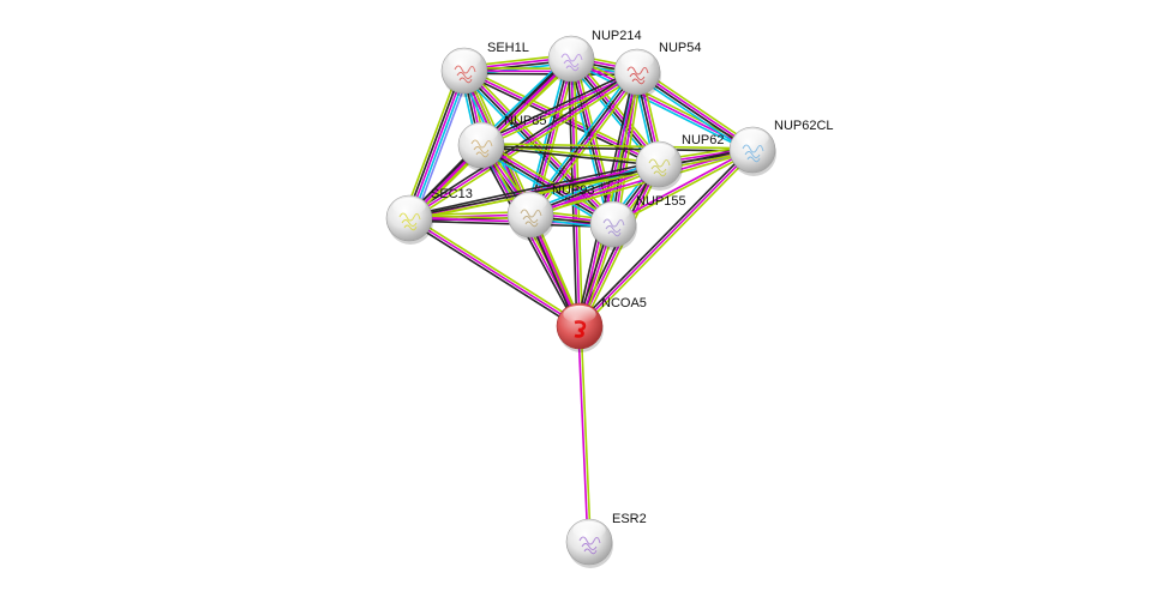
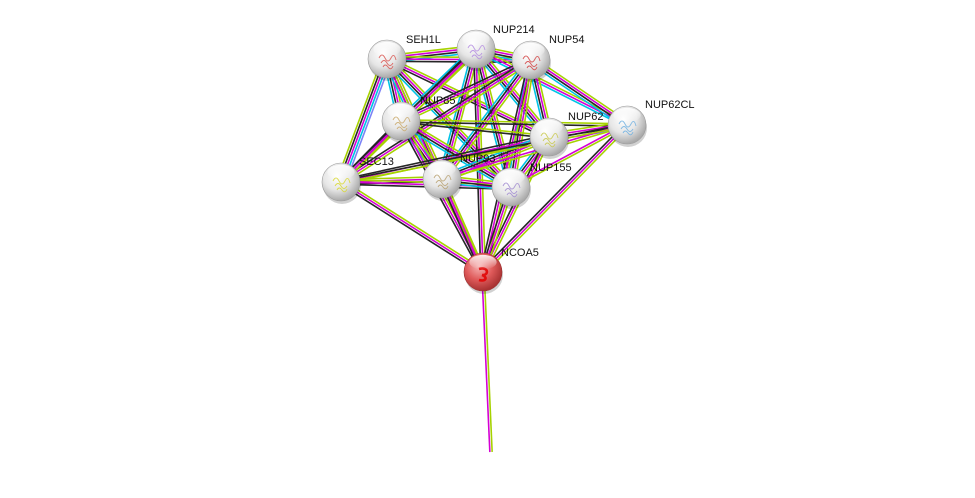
  SEH1L
  NUP214
  NUP54
  NUP85
  NUP62
  NUP62CL
  SEC13
  NUP93
  NUP155
  NCOA5
- ESR2
